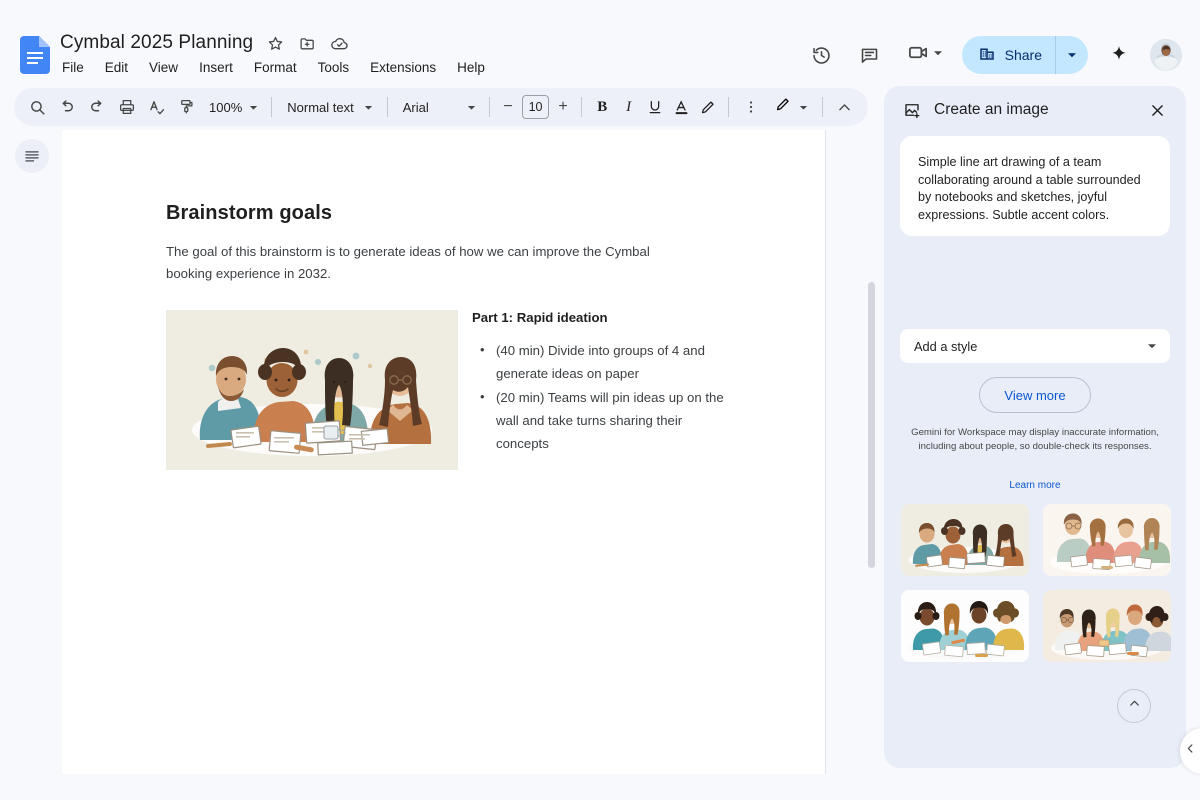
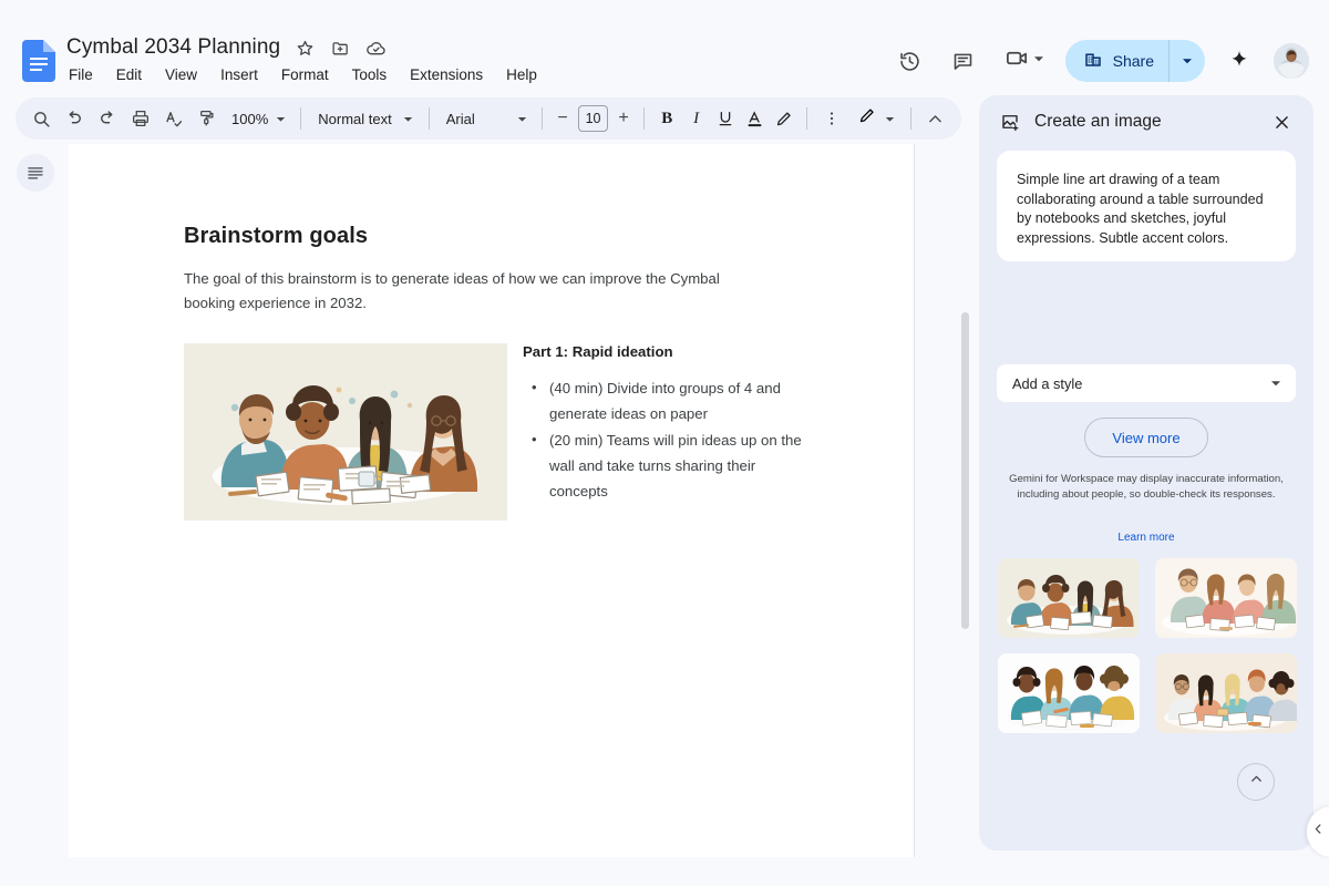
- Cymbal 2025 Planning
+ Cymbal 2034 Planning
  File
  Edit
  View
  Insert
  Format
  Tools
  Extensions
  Help
  Share
  100%
  Normal text
  Arial
  −
  10
  +
  B
  I
  Brainstorm goals
  The goal of this brainstorm is to generate ideas of how we can improve the Cymbal booking experience in 2032.
  Part 1: Rapid ideation
  (40 min) Divide into groups of 4 and generate ideas on paper
  (20 min) Teams will pin ideas up on the wall and take turns sharing their concepts
  Create an image
  Simple line art drawing of a team collaborating around a table surrounded by notebooks and sketches, joyful expressions. Subtle accent colors.
  Add a style
  View more
  Gemini for Workspace may display inaccurate information, including about people, so double-check its responses.
  Learn more
